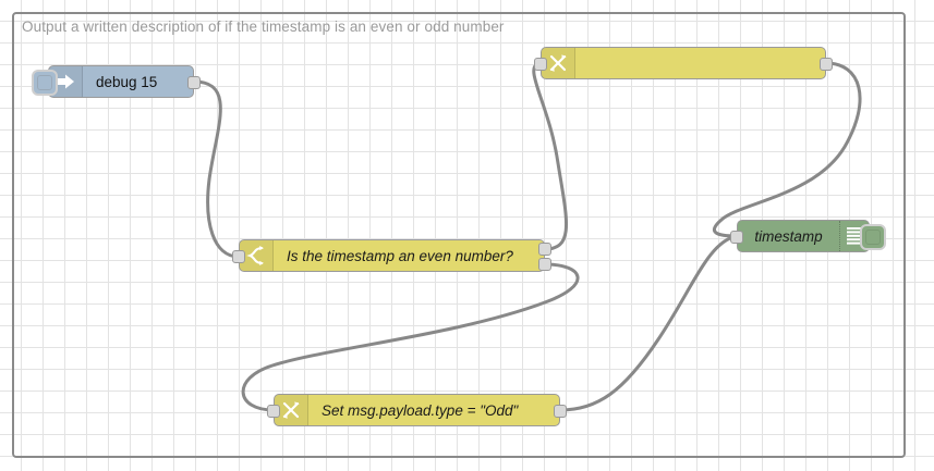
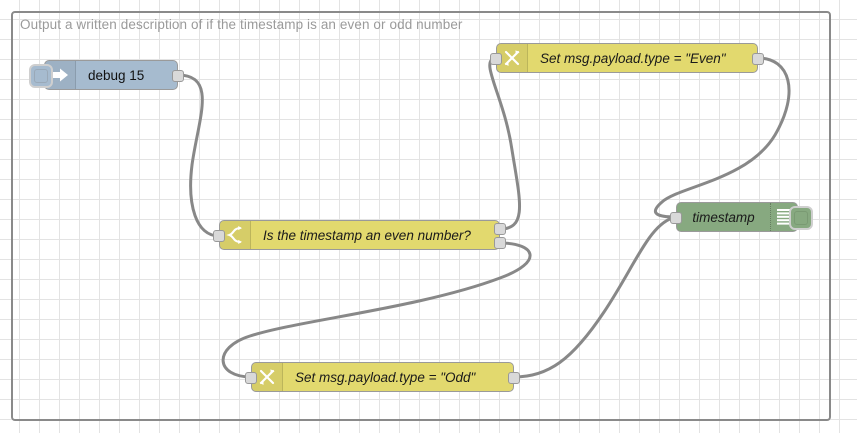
  Output a written description of if the timestamp is an even or odd number
  debug 15
+ Set msg.payload.type = "Even"
  Is the timestamp an even number?
  Set msg.payload.type = "Odd"
  timestamp
